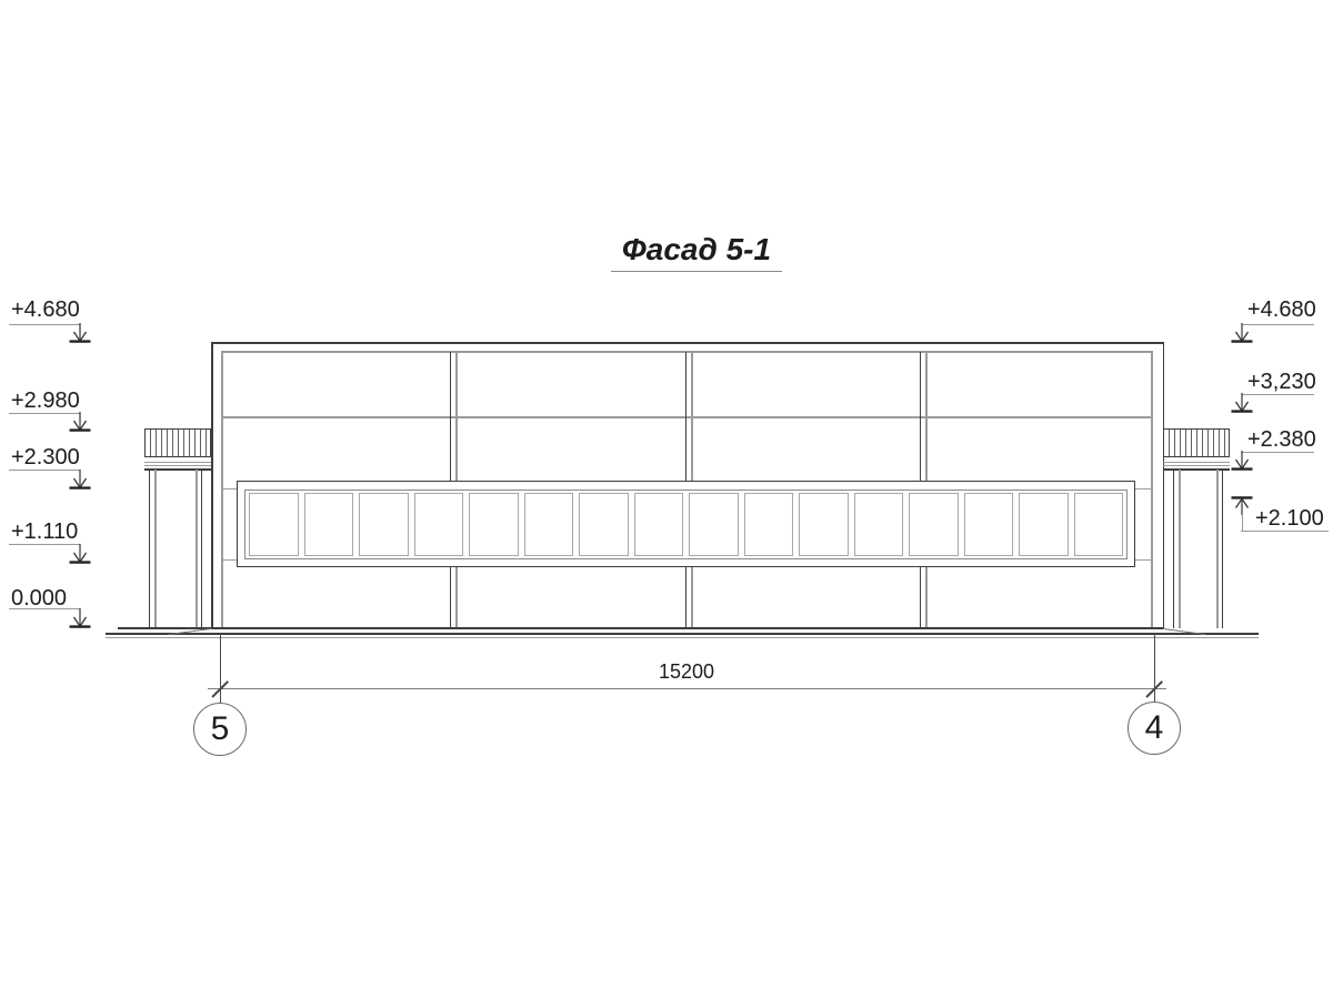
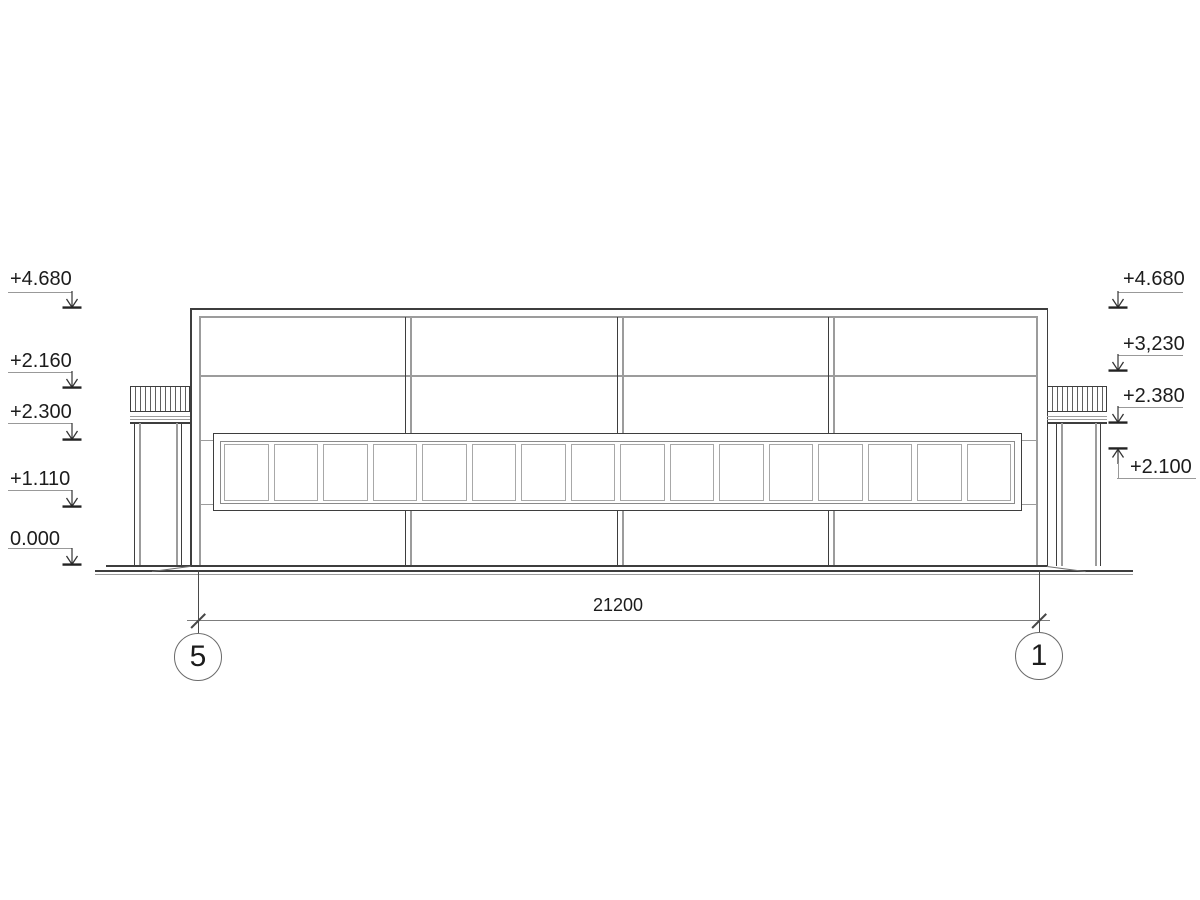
- Фасад 5-1
- 15200
+ 21200
  5
- 4
+ 1
  +4.680
- +2.980
+ +2.160
  +2.300
  +1.110
  0.000
  +4.680
  +3,230
  +2.380
  +2.100
